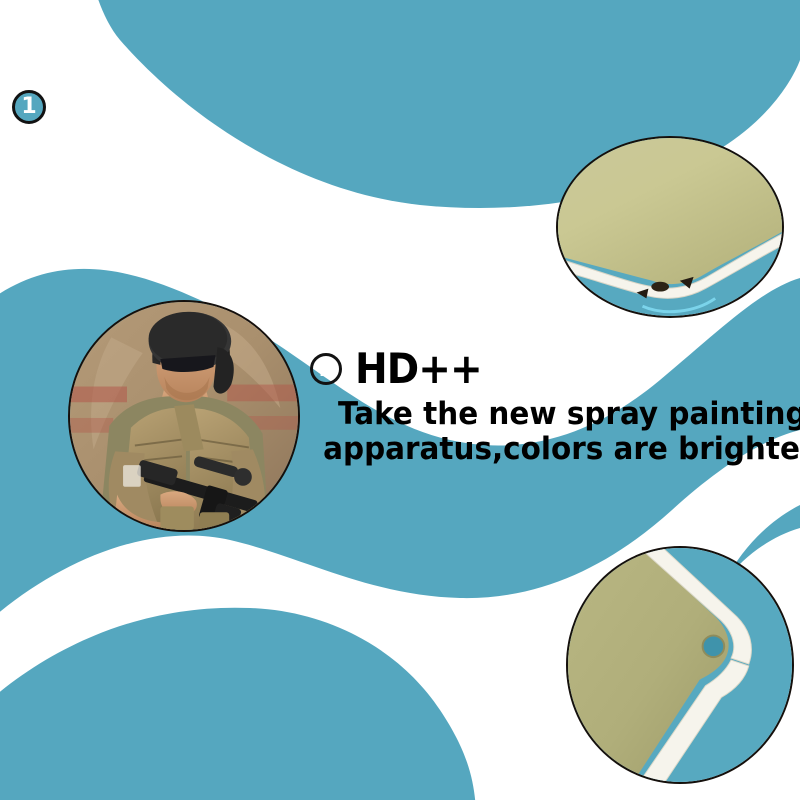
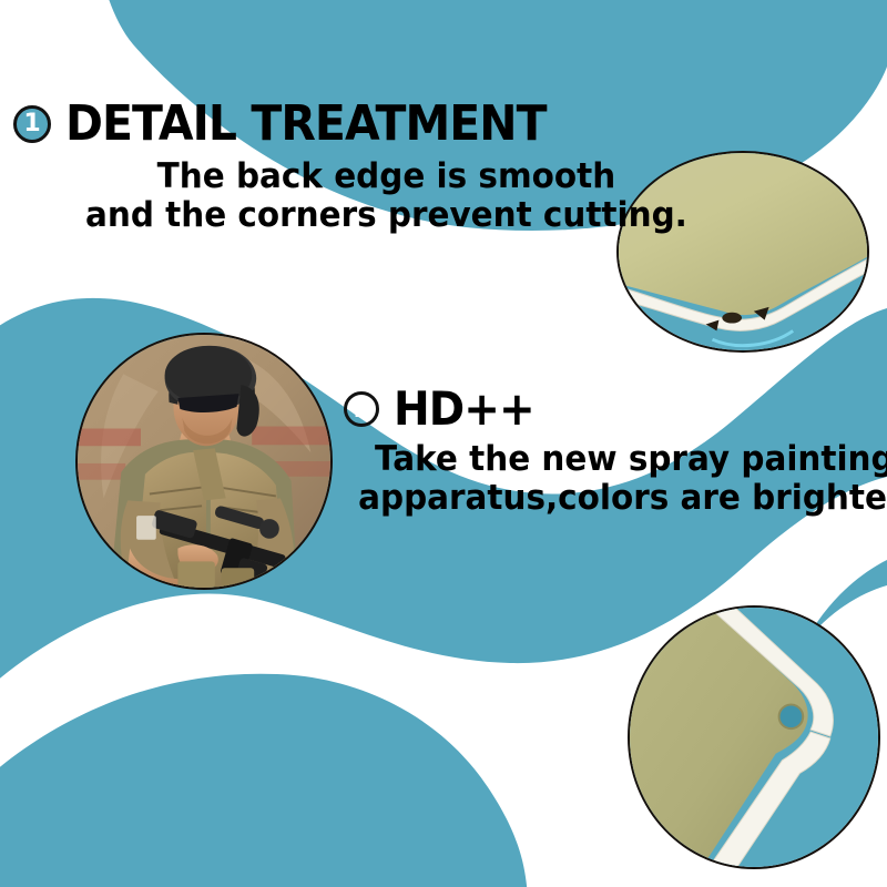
  1
+ DETAIL TREATMENT
+ The back edge is smooth
+ and the corners prevent cutting.
  2
  HD++
  Take the new spray painting
  apparatus,colors are brighte
